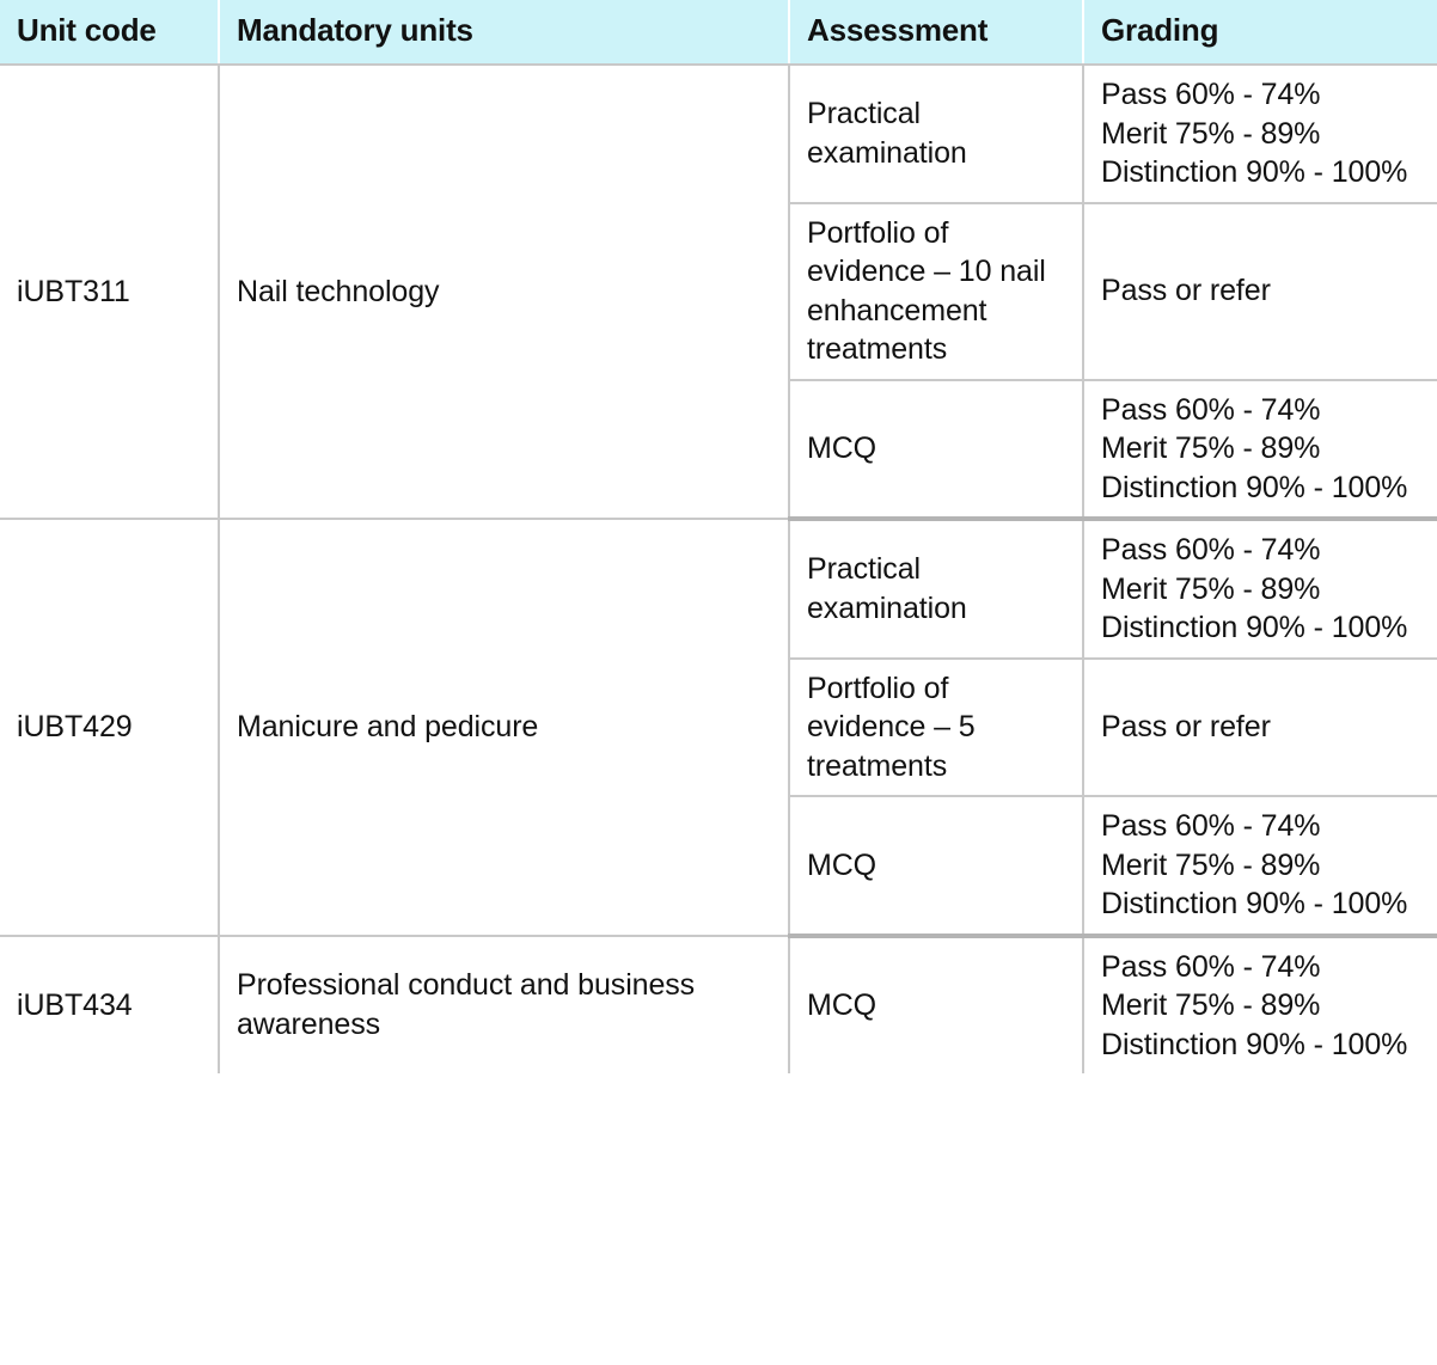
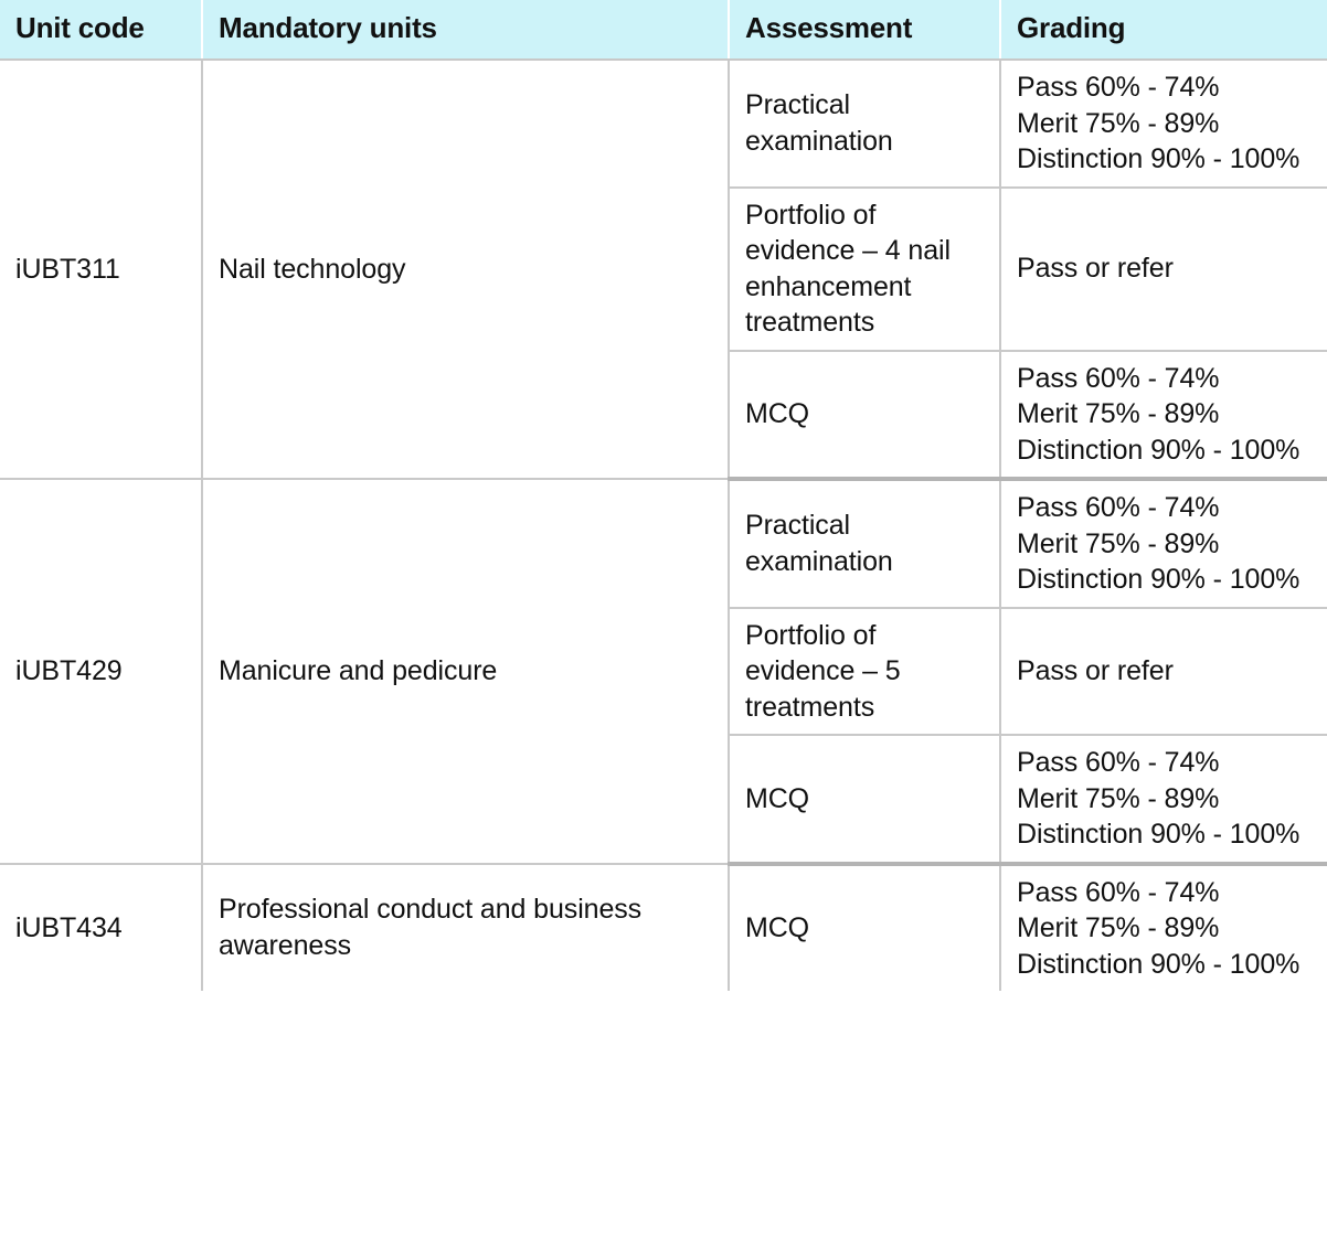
  Unit code	Mandatory units	Assessment	Grading
  iUBT311	Nail technology	Practical examination	Pass 60% - 74% Merit 75% - 89% Distinction 90% - 100%
- Portfolio of evidence – 10 nail enhancement treatments	Pass or refer
+ Portfolio of evidence – 4 nail enhancement treatments	Pass or refer
  MCQ	Pass 60% - 74% Merit 75% - 89% Distinction 90% - 100%
  iUBT429	Manicure and pedicure	Practical examination	Pass 60% - 74% Merit 75% - 89% Distinction 90% - 100%
  Portfolio of evidence – 5 treatments	Pass or refer
  MCQ	Pass 60% - 74% Merit 75% - 89% Distinction 90% - 100%
  iUBT434	Professional conduct and business awareness	MCQ	Pass 60% - 74% Merit 75% - 89% Distinction 90% - 100%
